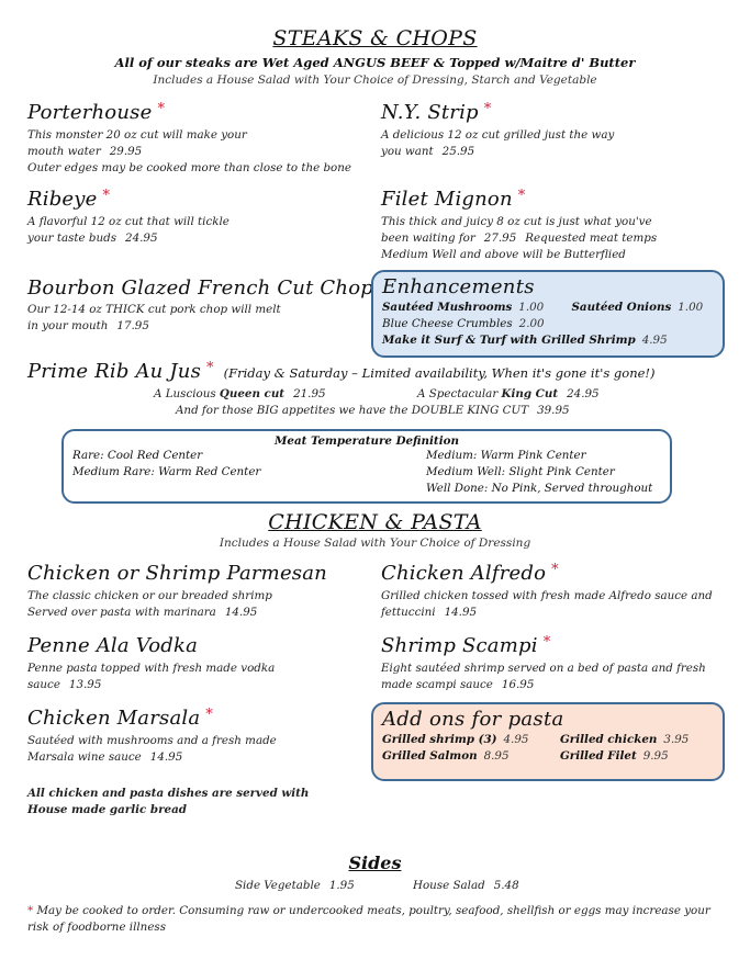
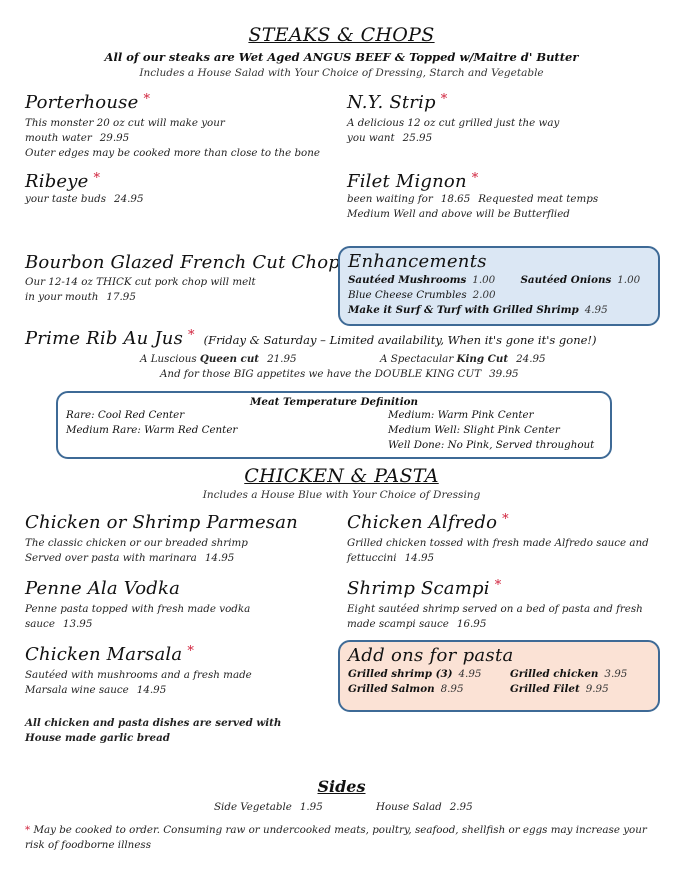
  STEAKS & CHOPS
  All of our steaks are Wet Aged ANGUS BEEF & Topped w/Maitre d' Butter
  Includes a House Salad with Your Choice of Dressing, Starch and Vegetable
  Porterhouse *
  This monster 20 oz cut will make your
  mouth water 29.95
  Outer edges may be cooked more than close to the bone
  N.Y. Strip *
  A delicious 12 oz cut grilled just the way
  you want 25.95
  Ribeye *
- A flavorful 12 oz cut that will tickle
  your taste buds 24.95
  Filet Mignon *
- This thick and juicy 8 oz cut is just what you've
- been waiting for 27.95 Requested meat temps
+ been waiting for 18.65 Requested meat temps
  Medium Well and above will be Butterflied
  Bourbon Glazed French Cut Chop
  Our 12-14 oz THICK cut pork chop will melt
  in your mouth 17.95
  Enhancements
  Sautéed Mushrooms 1.00 Sautéed Onions 1.00
  Blue Cheese Crumbles 2.00
  Make it Surf & Turf with Grilled Shrimp 4.95
  Prime Rib Au Jus * (Friday & Saturday – Limited availability, When it's gone it's gone!)
  A Luscious Queen cut 21.95
  A Spectacular King Cut 24.95
  And for those BIG appetites we have the DOUBLE KING CUT 39.95
  Meat Temperature Definition
  Rare: Cool Red Center
  Medium Rare: Warm Red Center
  Medium: Warm Pink Center
  Medium Well: Slight Pink Center
  Well Done: No Pink, Served throughout
  CHICKEN & PASTA
- Includes a House Salad with Your Choice of Dressing
+ Includes a House Blue with Your Choice of Dressing
  Chicken or Shrimp Parmesan
  The classic chicken or our breaded shrimp
  Served over pasta with marinara 14.95
  Chicken Alfredo *
  Grilled chicken tossed with fresh made Alfredo sauce and
  fettuccini 14.95
  Penne Ala Vodka
  Penne pasta topped with fresh made vodka
  sauce 13.95
  Shrimp Scampi *
  Eight sautéed shrimp served on a bed of pasta and fresh
  made scampi sauce 16.95
  Chicken Marsala *
  Sautéed with mushrooms and a fresh made
  Marsala wine sauce 14.95
  All chicken and pasta dishes are served with
  House made garlic bread
  Add ons for pasta
  Grilled shrimp (3) 4.95
  Grilled Salmon 8.95
  Grilled chicken 3.95
  Grilled Filet 9.95
  Sides
  Side Vegetable 1.95
- House Salad 5.48
+ House Salad 2.95
  * May be cooked to order. Consuming raw or undercooked meats, poultry, seafood, shellfish or eggs may increase your
  risk of foodborne illness
